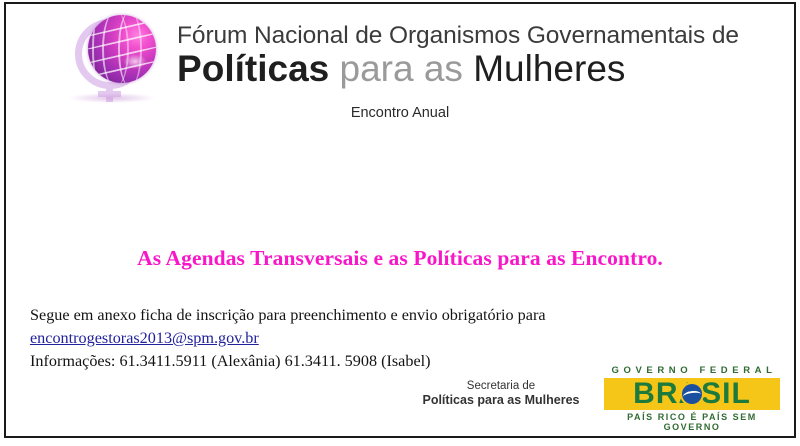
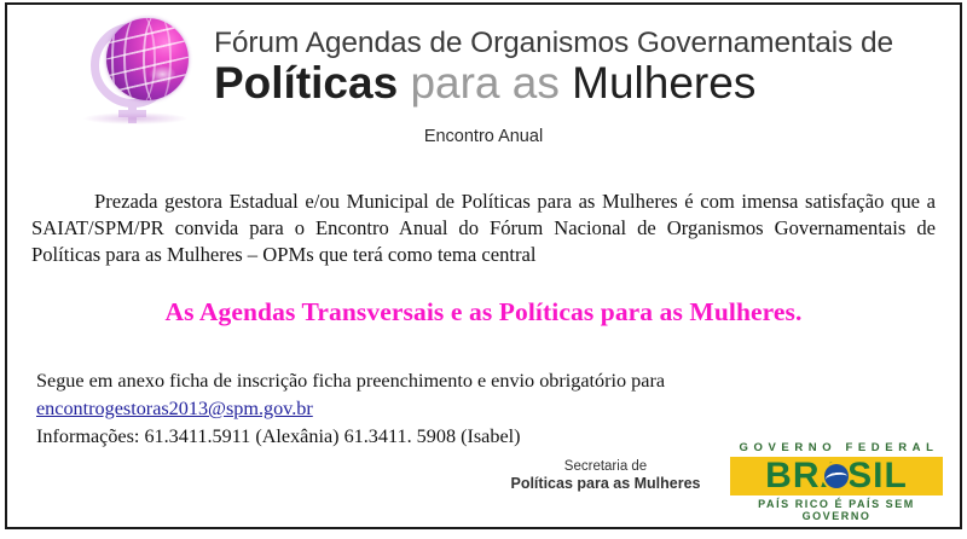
- Fórum Nacional de Organismos Governamentais de
+ Fórum Agendas de Organismos Governamentais de
  Políticas para as Mulheres
  Encontro Anual
+ Prezada gestora Estadual e/ou Municipal de Políticas para as Mulheres é com imensa satisfação que a SAIAT/SPM/PR convida para o Encontro Anual do Fórum Nacional de Organismos Governamentais de Políticas para as Mulheres – OPMs que terá como tema central
- As Agendas Transversais e as Políticas para as Encontro.
+ As Agendas Transversais e as Políticas para as Mulheres.
- Segue em anexo ficha de inscrição para preenchimento e envio obrigatório para encontrogestoras2013@spm.gov.br
+ Segue em anexo ficha de inscrição ficha preenchimento e envio obrigatório para encontrogestoras2013@spm.gov.br
  Informações: 61.3411.5911 (Alexânia) 61.3411. 5908 (Isabel)
  Secretaria de
  Políticas para as Mulheres
  GOVERNO FEDERAL
  BRSIL
  PAÍS RICO É PAÍS SEM GOVERNO
